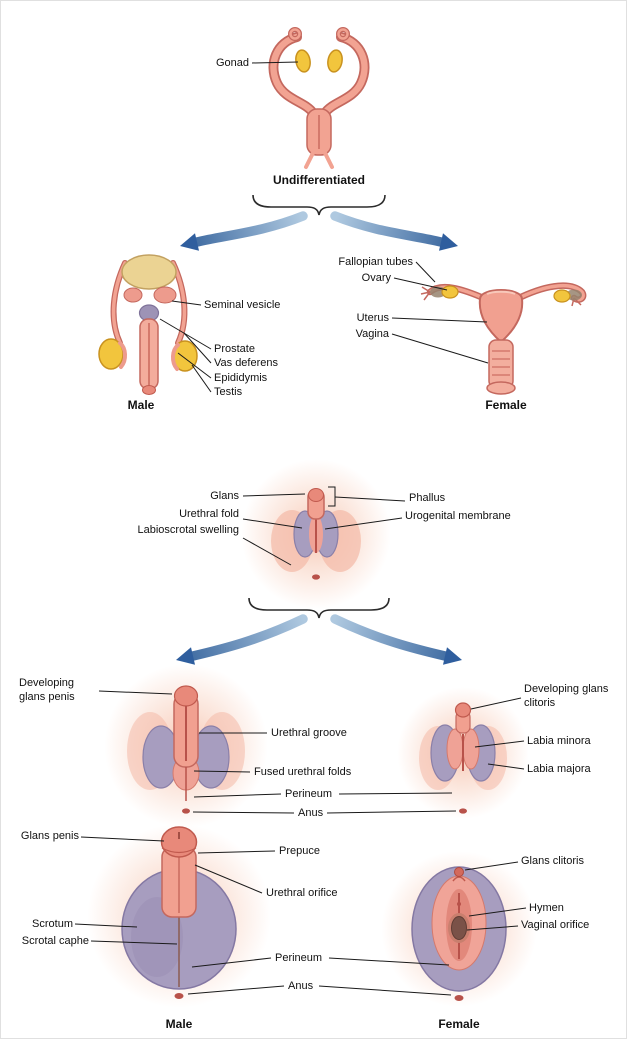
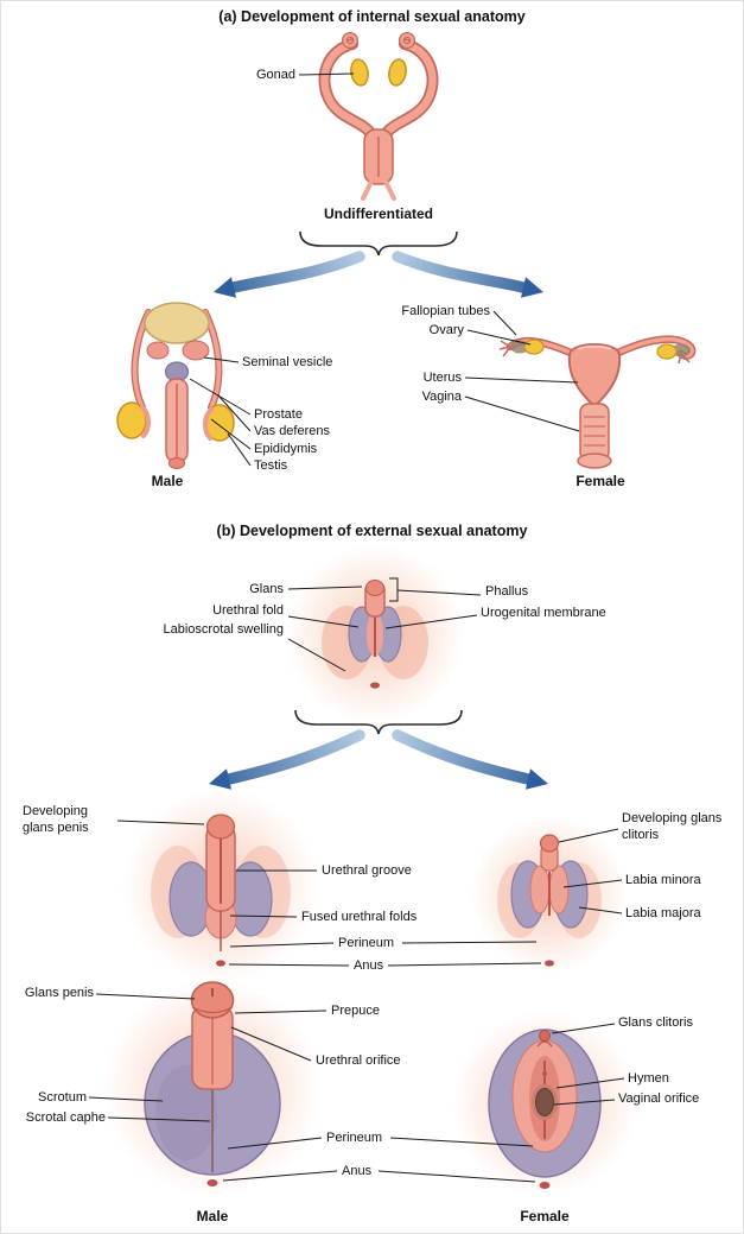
+ (a) Development of internal sexual anatomy
+ (b) Development of external sexual anatomy
  Gonad
  Undifferentiated
  Seminal vesicle
  Prostate
  Vas deferens
  Epididymis
  Testis
  Male
  Fallopian tubes
  Ovary
  Uterus
  Vagina
  Female
  Glans
  Urethral fold
  Labioscrotal swelling
  Phallus
  Urogenital membrane
  Developing glans penis
  Urethral groove
  Fused urethral folds
  Perineum
  Anus
  Developing glans clitoris
  Labia minora
  Labia majora
  Glans penis
  Prepuce
  Urethral orifice
  Scrotum
  Scrotal caphe
  Perineum
  Anus
  Glans clitoris
  Hymen
  Vaginal orifice
  Male
  Female
